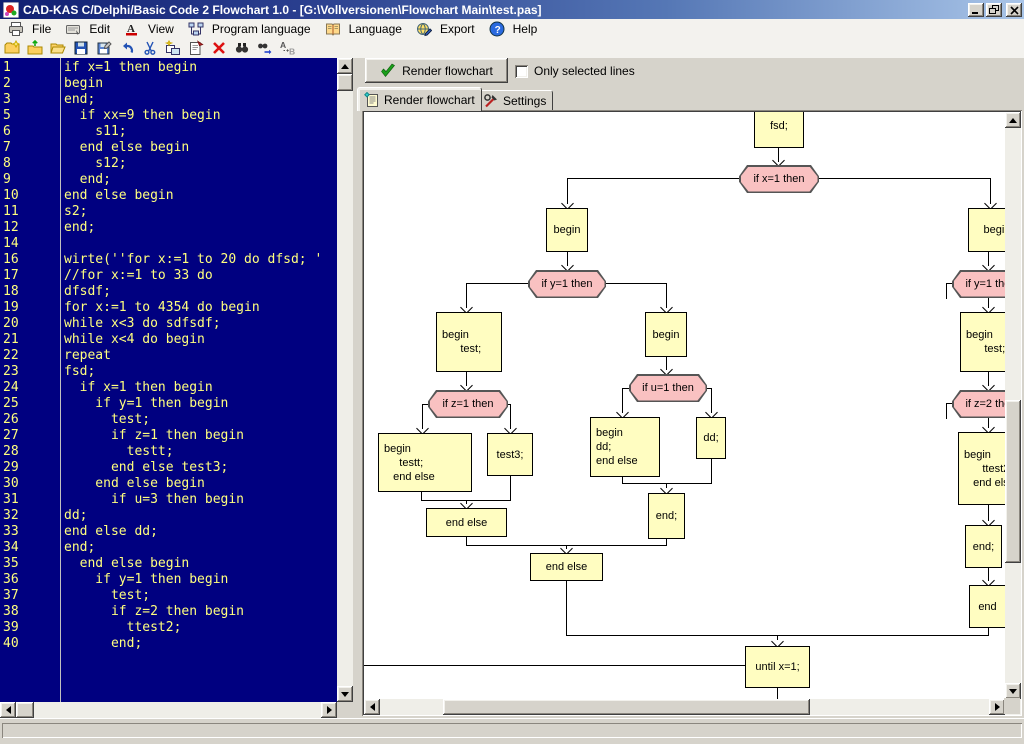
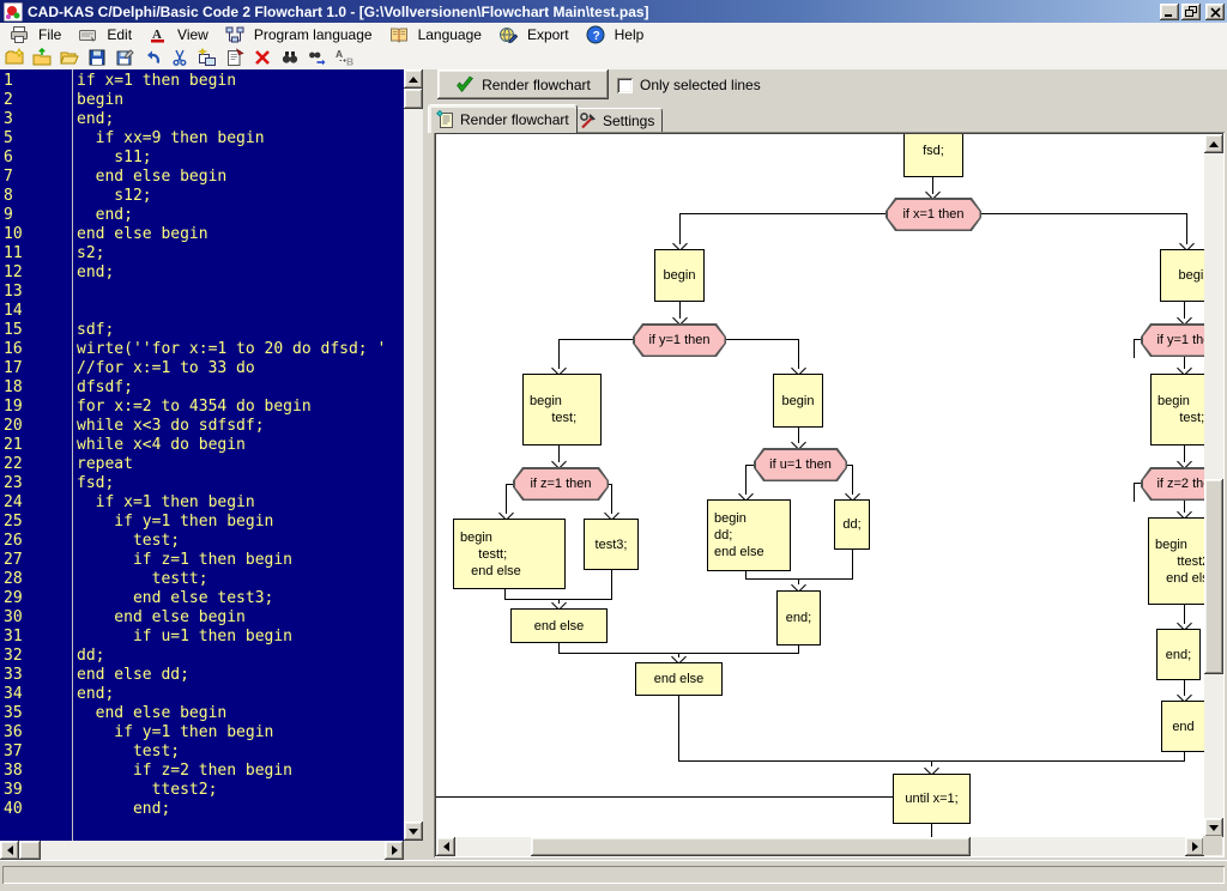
  CAD-KAS C/Delphi/Basic Code 2 Flowchart 1.0 - [G:\Vollversionen\Flowchart Main\test.pas]
  File
  Edit
  A
  View
  Program language
  Language
  Export
  ?
  Help
  A
  B
  1
  if x=1 then begin
  2
  begin
  3
  end;
  5
  if xx=9 then begin
  6
  s11;
  7
  end else begin
  8
  s12;
  9
  end;
  10
  end else begin
  11
  s2;
  12
  end;
+ 13
  14
+ 15
+ sdf;
  16
  wirte(''for x:=1 to 20 do dfsd; '
  17
  //for x:=1 to 33 do
  18
  dfsdf;
  19
- for x:=1 to 4354 do begin
+ for x:=2 to 4354 do begin
  20
  while x<3 do sdfsdf;
  21
  while x<4 do begin
  22
  repeat
  23
  fsd;
  24
  if x=1 then begin
  25
  if y=1 then begin
  26
  test;
  27
  if z=1 then begin
  28
  testt;
  29
  end else test3;
  30
  end else begin
  31
- if u=3 then begin
+ if u=1 then begin
  32
  dd;
  33
  end else dd;
  34
  end;
  35
  end else begin
  36
  if y=1 then begin
  37
  test;
  38
  if z=2 then begin
  39
  ttest2;
  40
  end;
  Render flowchart
  Only selected lines
  Render flowchart
  Settings
  fsd;
  if x=1 then
  begin
  begi
  if y=1 then
  begin
  test;
  begin
  if z=1 then
  if u=1 then
  begin
  testt;
  end else
  test3;
  begin
  dd;
  end else
  dd;
  end;
  end else
  end else
  until x=1;
  if y=1 th
  begin
  test;
  if z=2 th
  begin
  ttest
  end el
  end;
  end
